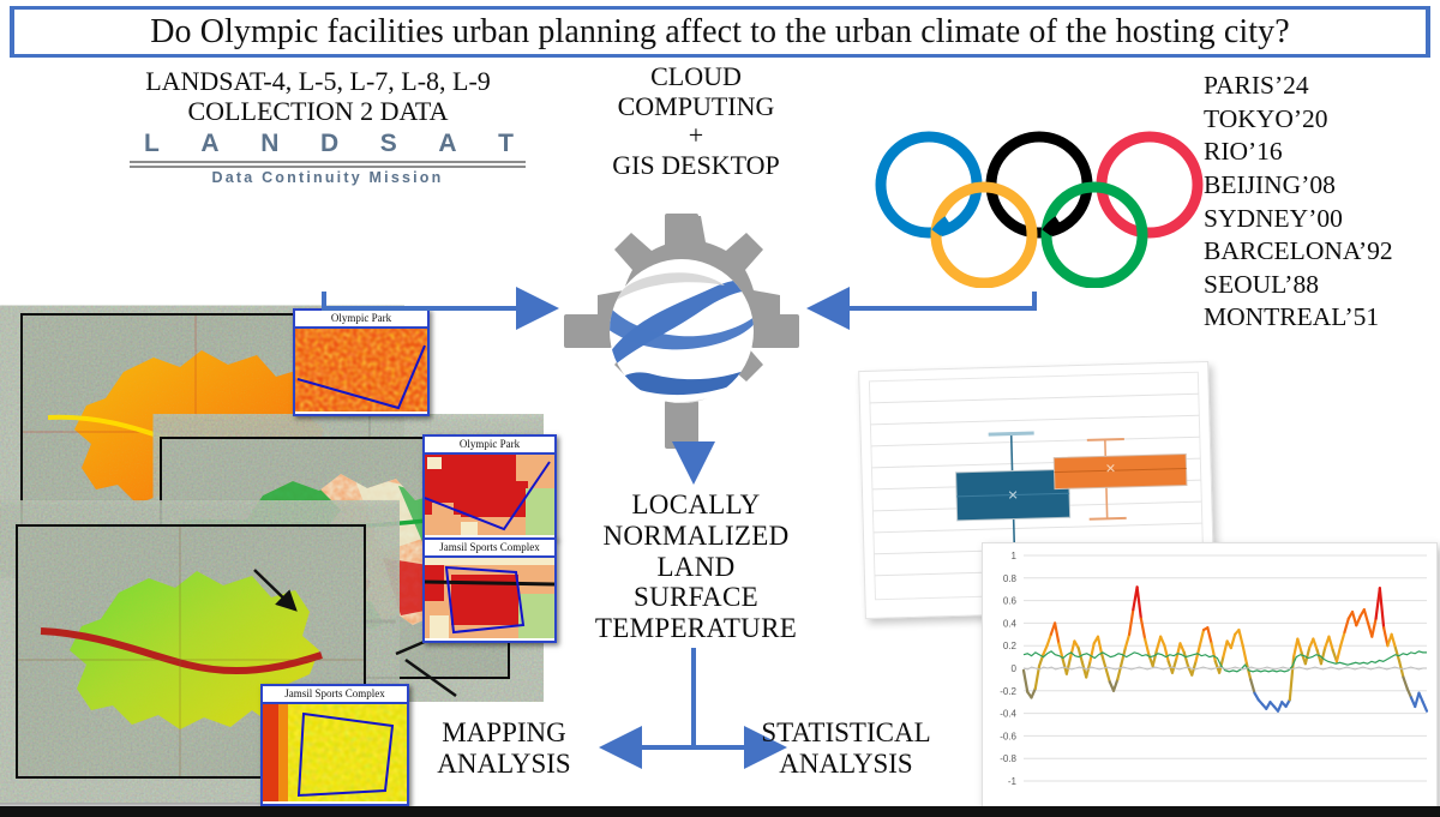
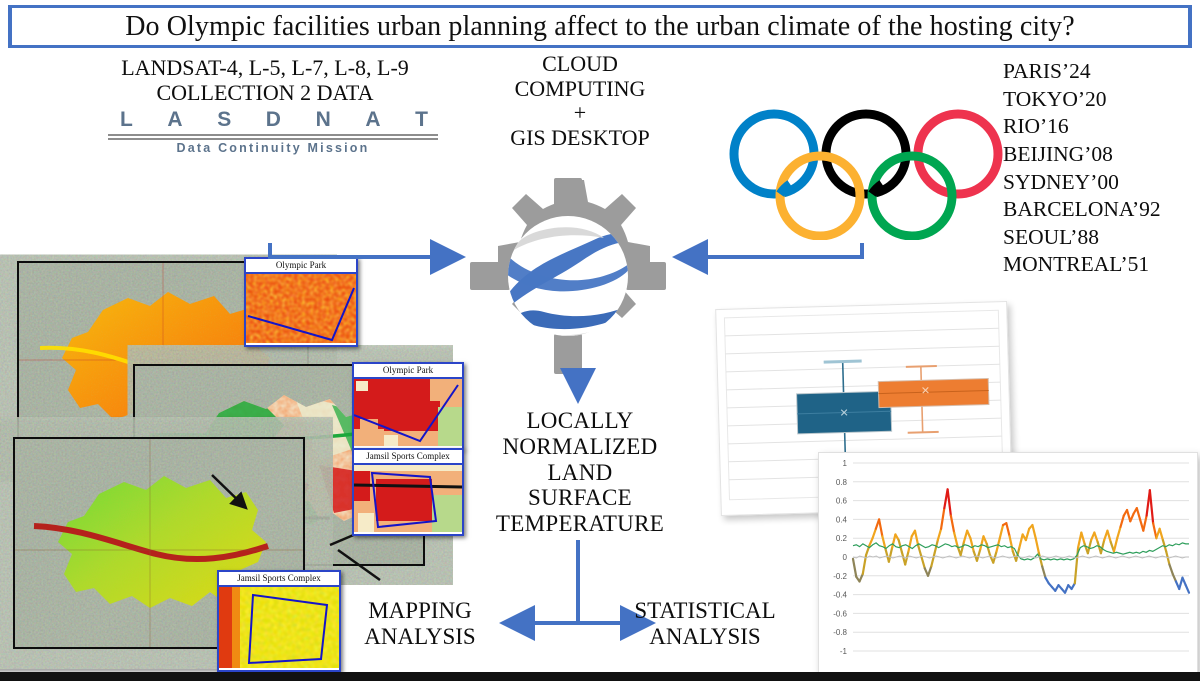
  Do Olympic facilities urban planning affect to the urban climate of the hosting city?
  LANDSAT-4, L-5, L-7, L-8, L-9
  COLLECTION 2 DATA
  L
  A
- N
+ S
  D
- S
+ N
  A
  T
  Data Continuity Mission
  CLOUD
  COMPUTING
  +
  GIS DESKTOP
  PARIS’24
  TOKYO’20
  RIO’16
  BEIJING’08
  SYDNEY’00
  BARCELONA’92
  SEOUL’88
  MONTREAL’51
  LOCALLY
  NORMALIZED
  LAND
  SURFACE
  TEMPERATURE
  MAPPING
  ANALYSIS
  STATISTICAL
  ANALYSIS
  Olympic Park
  Olympic Park
  Jamsil Sports Complex
  Jamsil Sports Complex
  1
  0.8
  0.6
  0.4
  0.2
  0
  -0.2
  -0.4
  -0.6
  -0.8
  -1
